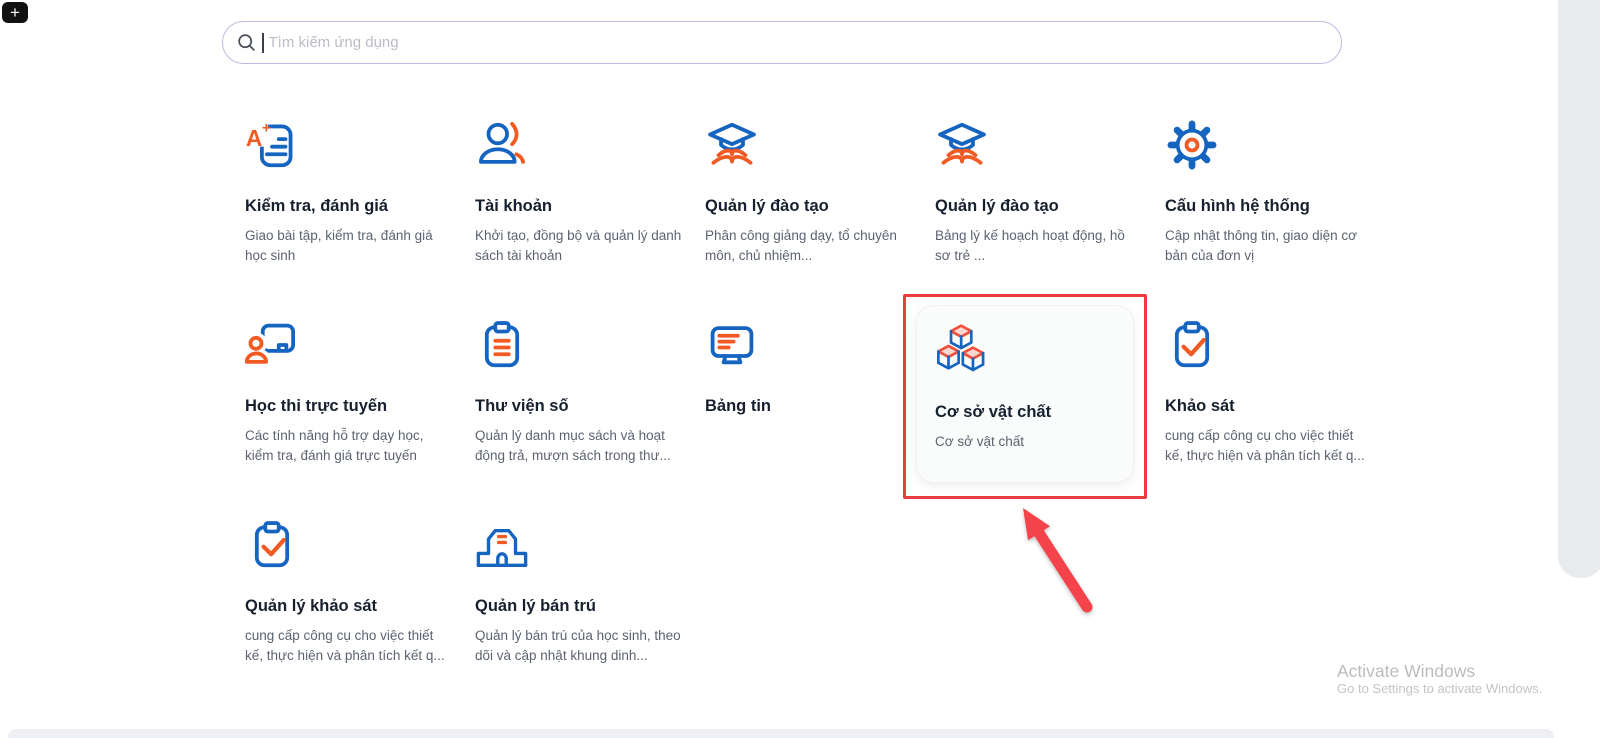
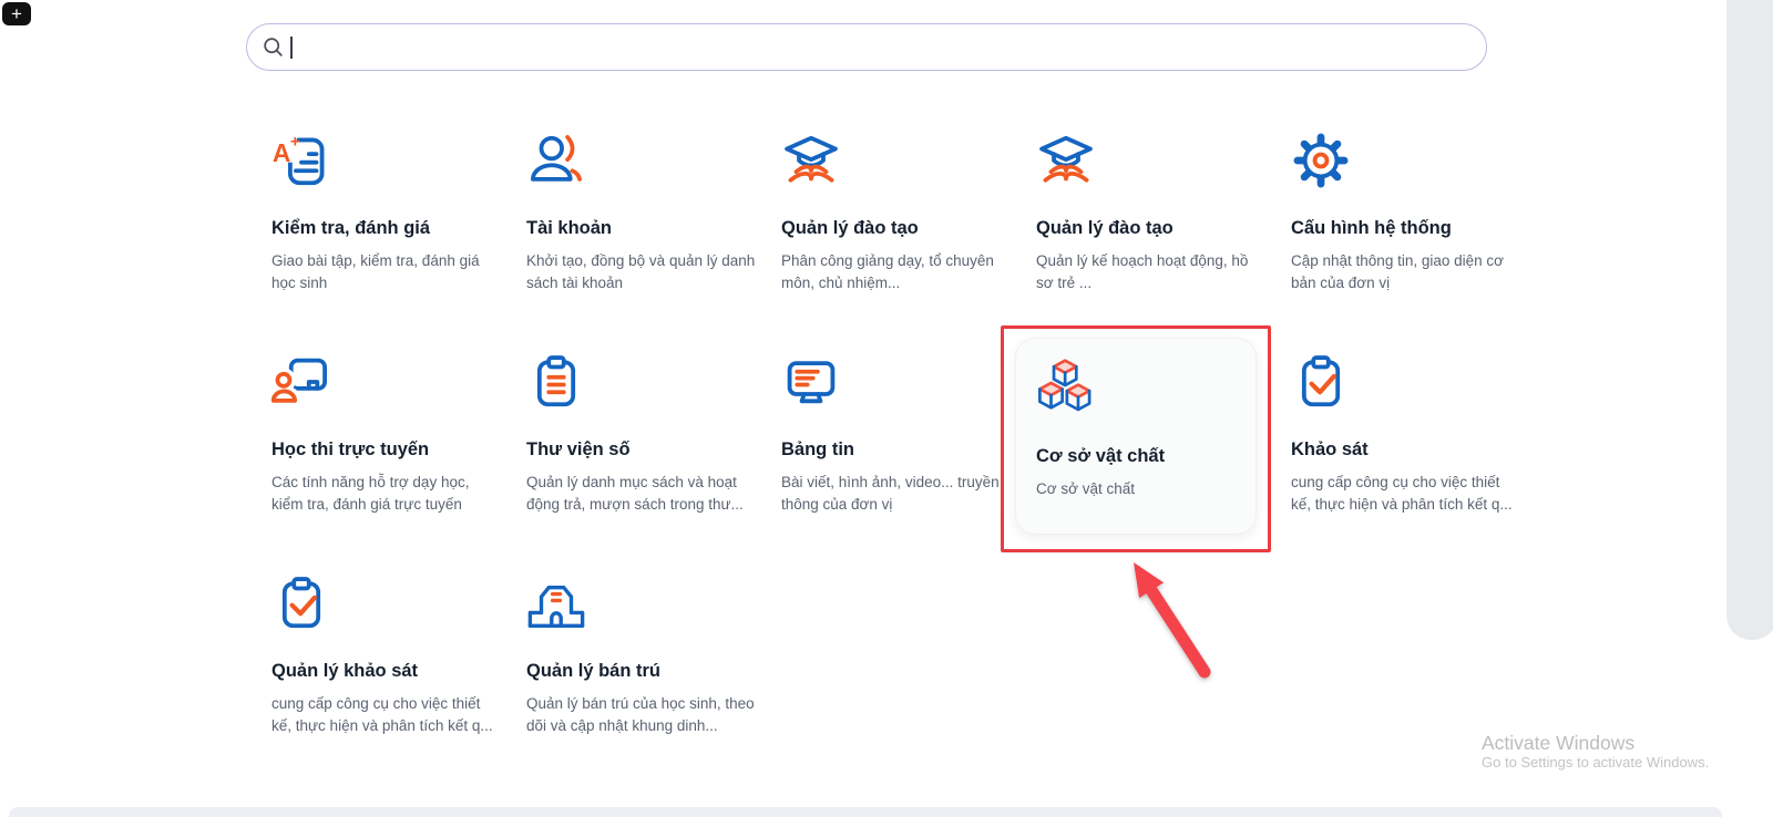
  +
- Tìm kiếm ứng dụng
  A
  +
  Kiểm tra, đánh giá
  Giao bài tập, kiểm tra, đánh giá học sinh
  Tài khoản
  Khởi tạo, đồng bộ và quản lý danh sách tài khoản
  Quản lý đào tạo
  Phân công giảng dạy, tổ chuyên môn, chủ nhiệm...
  Quản lý đào tạo
- Bảng lý kế hoạch hoạt động, hồ sơ trẻ ...
+ Quản lý kế hoạch hoạt động, hồ sơ trẻ ...
  Cấu hình hệ thống
  Cập nhật thông tin, giao diện cơ bản của đơn vị
  Học thi trực tuyến
  Các tính năng hỗ trợ dạy học, kiểm tra, đánh giá trực tuyến
  Thư viện số
  Quản lý danh mục sách và hoạt động trả, mượn sách trong thư...
  Bảng tin
+ Bài viết, hình ảnh, video... truyền thông của đơn vị
  Cơ sở vật chất
  Cơ sở vật chất
  Khảo sát
  cung cấp công cụ cho việc thiết kế, thực hiện và phân tích kết q...
  Quản lý khảo sát
  cung cấp công cụ cho việc thiết kế, thực hiện và phân tích kết q...
  Quản lý bán trú
  Quản lý bán trú của học sinh, theo dõi và cập nhật khung dinh...
  Activate Windows
  Go to Settings to activate Windows.
